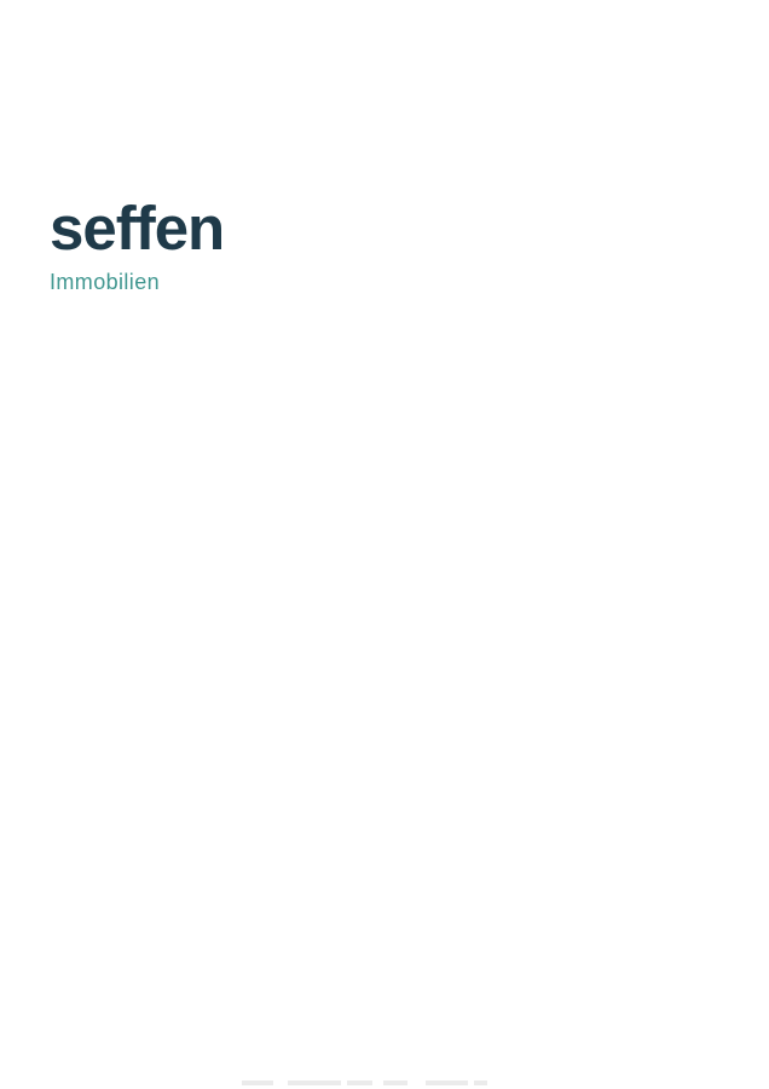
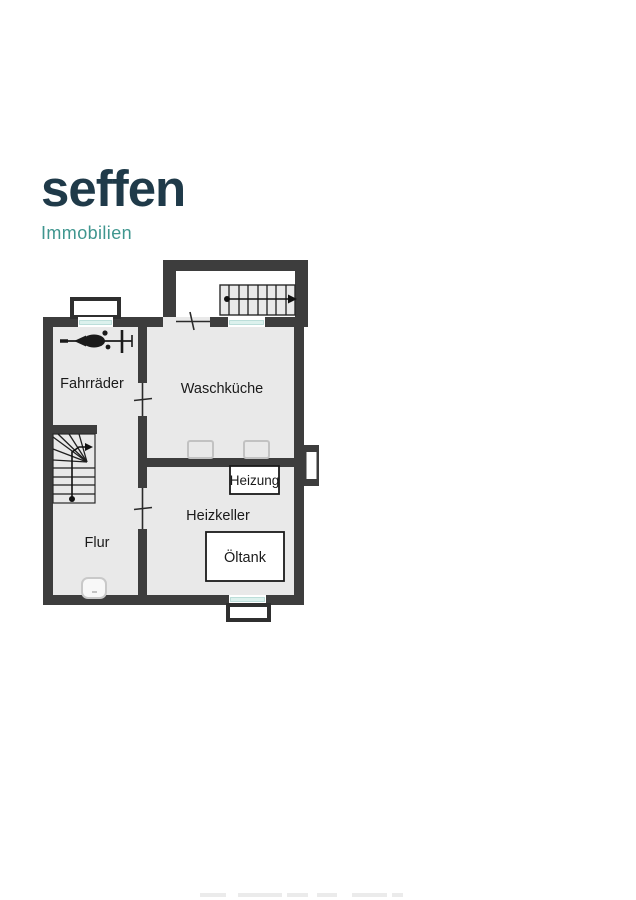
  seffen
  Immobilien
+ Heizung
+ Öltank
+ Fahrräder
+ Waschküche
+ Heizkeller
+ Flur
